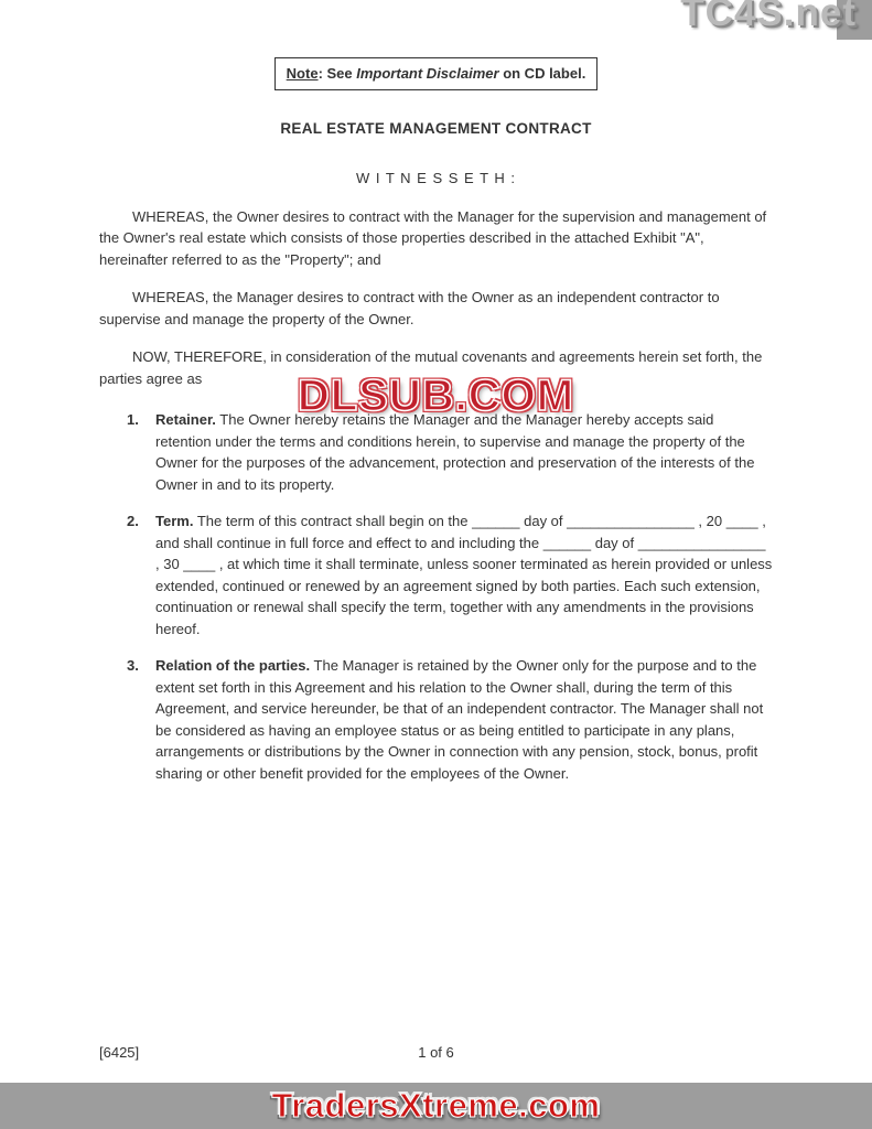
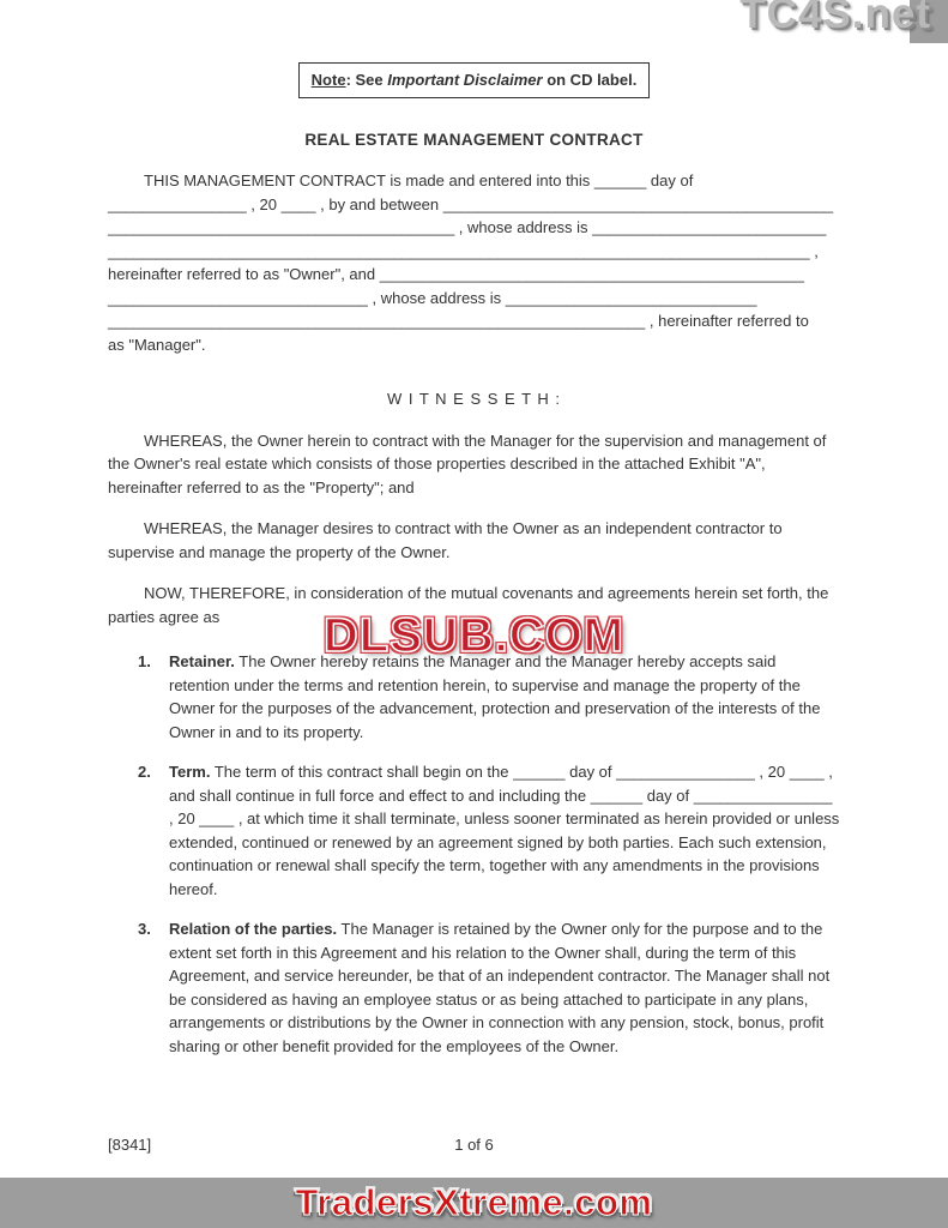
  TC4S.net
  Note: See Important Disclaimer on CD label.
  REAL ESTATE MANAGEMENT CONTRACT
+ THIS MANAGEMENT CONTRACT is made and entered into this ______ day of
+ ________________ , 20 ____ , by and between _____________________________________________
+ ________________________________________ , whose address is ___________________________
+ _________________________________________________________________________________ ,
+ hereinafter referred to as "Owner", and _________________________________________________
+ ______________________________ , whose address is _____________________________
+ ______________________________________________________________ , hereinafter referred to
+ as "Manager".
  W I T N E S S E T H :
- WHEREAS, the Owner desires to contract with the Manager for the supervision and management of the Owner's real estate which consists of those properties described in the attached Exhibit "A", hereinafter referred to as the "Property"; and
+ WHEREAS, the Owner herein to contract with the Manager for the supervision and management of the Owner's real estate which consists of those properties described in the attached Exhibit "A", hereinafter referred to as the "Property"; and
  WHEREAS, the Manager desires to contract with the Owner as an independent contractor to supervise and manage the property of the Owner.
  NOW, THEREFORE, in consideration of the mutual covenants and agreements herein set forth, the parties agree as
  DLSUB.COM
  1.
- Retainer. The Owner hereby retains the Manager and the Manager hereby accepts said retention under the terms and conditions herein, to supervise and manage the property of the Owner for the purposes of the advancement, protection and preservation of the interests of the Owner in and to its property.
+ Retainer. The Owner hereby retains the Manager and the Manager hereby accepts said retention under the terms and retention herein, to supervise and manage the property of the Owner for the purposes of the advancement, protection and preservation of the interests of the Owner in and to its property.
  2.
- Term. The term of this contract shall begin on the ______ day of ________________ , 20 ____ , and shall continue in full force and effect to and including the ______ day of ________________ , 30 ____ , at which time it shall terminate, unless sooner terminated as herein provided or unless extended, continued or renewed by an agreement signed by both parties. Each such extension, continuation or renewal shall specify the term, together with any amendments in the provisions hereof.
+ Term. The term of this contract shall begin on the ______ day of ________________ , 20 ____ , and shall continue in full force and effect to and including the ______ day of ________________ , 20 ____ , at which time it shall terminate, unless sooner terminated as herein provided or unless extended, continued or renewed by an agreement signed by both parties. Each such extension, continuation or renewal shall specify the term, together with any amendments in the provisions hereof.
  3.
- Relation of the parties. The Manager is retained by the Owner only for the purpose and to the extent set forth in this Agreement and his relation to the Owner shall, during the term of this Agreement, and service hereunder, be that of an independent contractor. The Manager shall not be considered as having an employee status or as being entitled to participate in any plans, arrangements or distributions by the Owner in connection with any pension, stock, bonus, profit sharing or other benefit provided for the employees of the Owner.
+ Relation of the parties. The Manager is retained by the Owner only for the purpose and to the extent set forth in this Agreement and his relation to the Owner shall, during the term of this Agreement, and service hereunder, be that of an independent contractor. The Manager shall not be considered as having an employee status or as being attached to participate in any plans, arrangements or distributions by the Owner in connection with any pension, stock, bonus, profit sharing or other benefit provided for the employees of the Owner.
- [6425]
+ [8341]
  1 of 6
  TradersXtreme.com
